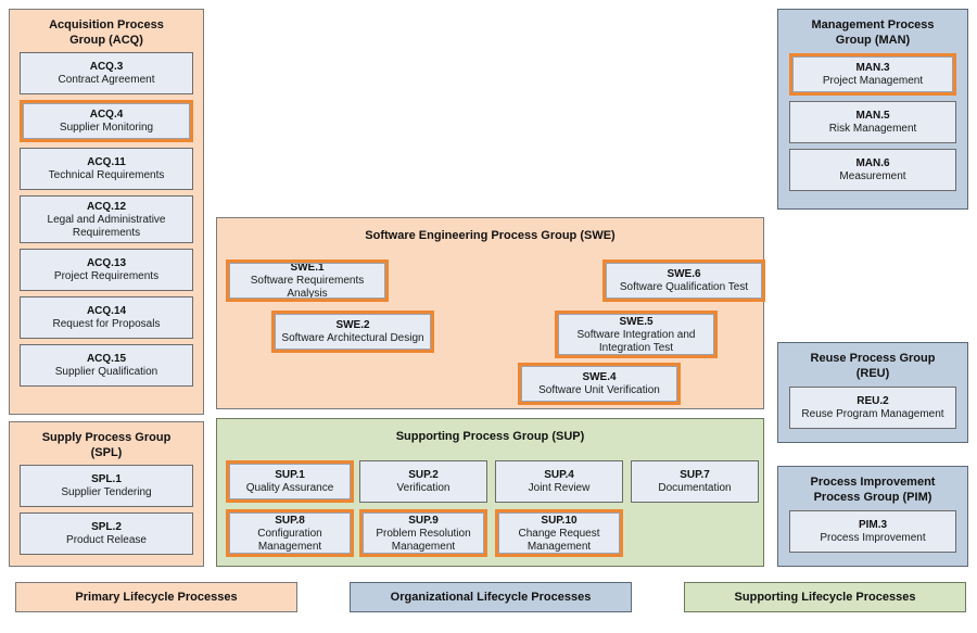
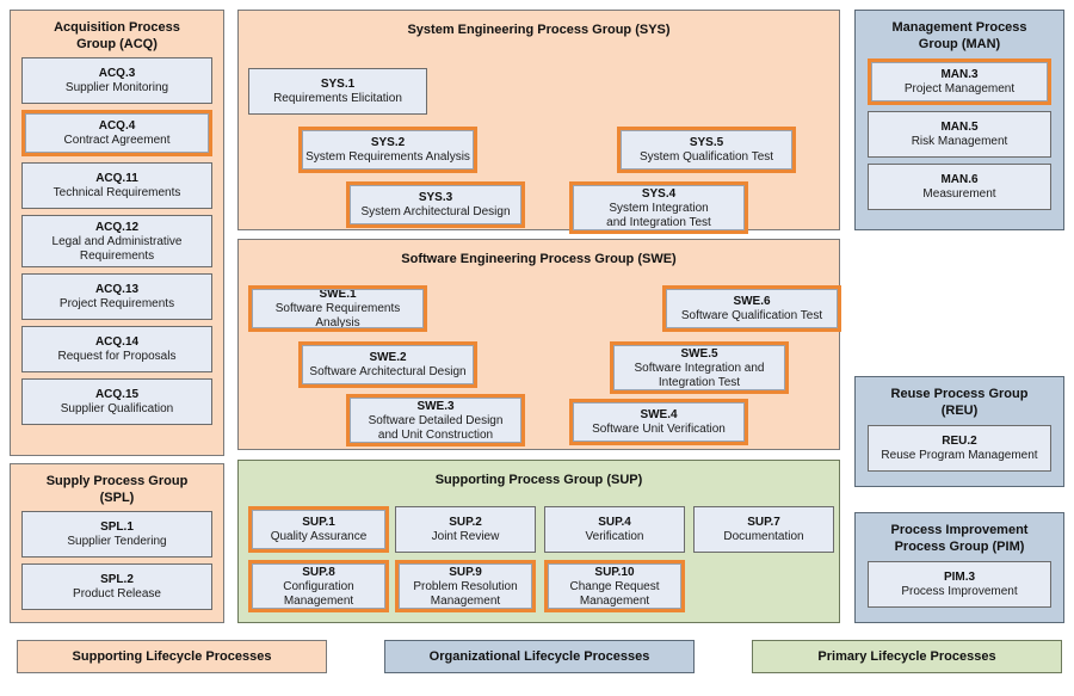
  Acquisition Process
  Group (ACQ)
  ACQ.3
- Contract Agreement
+ Supplier Monitoring
  ACQ.4
- Supplier Monitoring
+ Contract Agreement
  ACQ.11
  Technical Requirements
  ACQ.12
  Legal and Administrative
  Requirements
  ACQ.13
  Project Requirements
  ACQ.14
  Request for Proposals
  ACQ.15
  Supplier Qualification
  Supply Process Group
  (SPL)
  SPL.1
  Supplier Tendering
  SPL.2
  Product Release
+ System Engineering Process Group (SYS)
+ SYS.1
+ Requirements Elicitation
+ SYS.2
+ System Requirements Analysis
+ SYS.3
+ System Architectural Design
+ SYS.5
+ System Qualification Test
+ SYS.4
+ System Integration
+ and Integration Test
  Software Engineering Process Group (SWE)
  SWE.1
  Software Requirements Analysis
  SWE.2
  Software Architectural Design
+ SWE.3
+ Software Detailed Design
+ and Unit Construction
  SWE.6
  Software Qualification Test
  SWE.5
  Software Integration and
  Integration Test
  SWE.4
  Software Unit Verification
  Supporting Process Group (SUP)
  SUP.1
  Quality Assurance
  SUP.2
- Verification
+ Joint Review
  SUP.4
- Joint Review
+ Verification
  SUP.7
  Documentation
  SUP.8
  Configuration Management
  SUP.9
  Problem Resolution
  Management
  SUP.10
  Change Request
  Management
  Management Process
  Group (MAN)
  MAN.3
  Project Management
  MAN.5
  Risk Management
  MAN.6
  Measurement
  Reuse Process Group
  (REU)
  REU.2
  Reuse Program Management
  Process Improvement
  Process Group (PIM)
  PIM.3
  Process Improvement
- Primary Lifecycle Processes
+ Supporting Lifecycle Processes
  Organizational Lifecycle Processes
- Supporting Lifecycle Processes
+ Primary Lifecycle Processes
